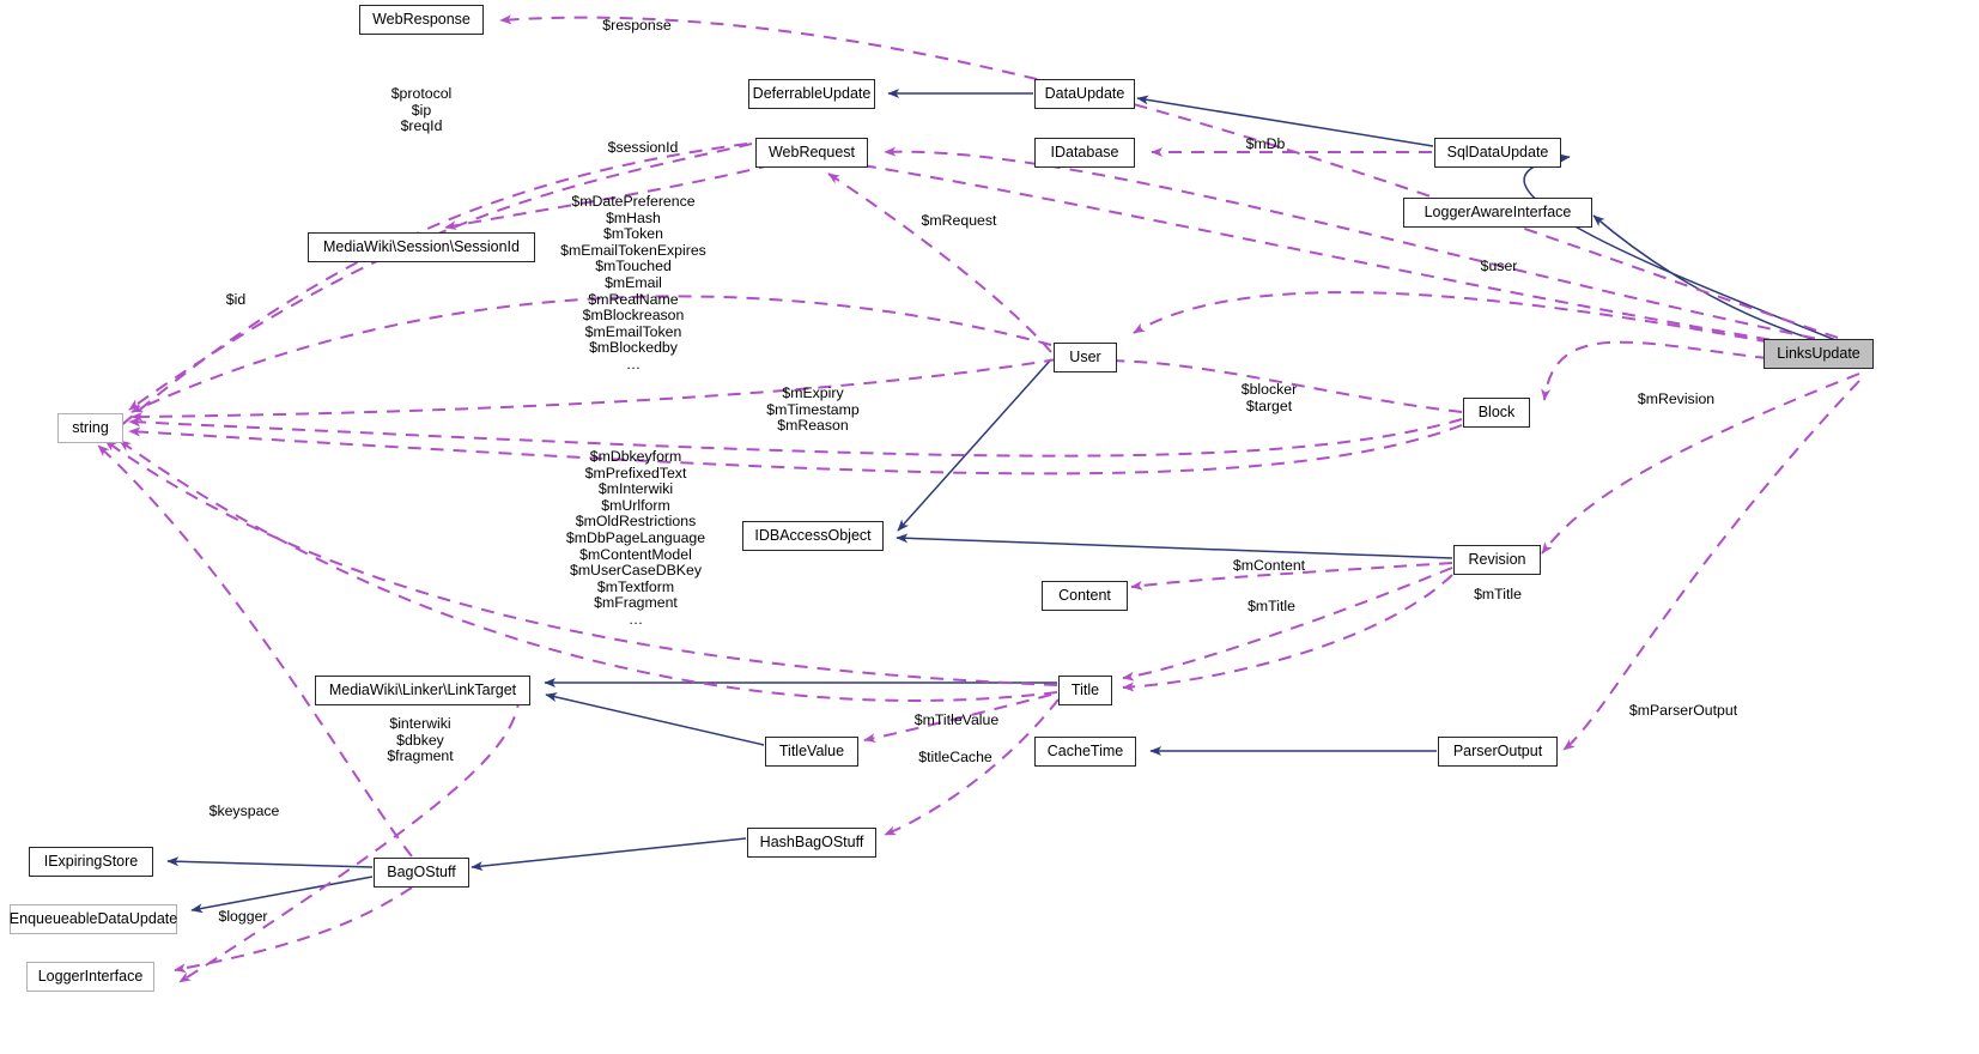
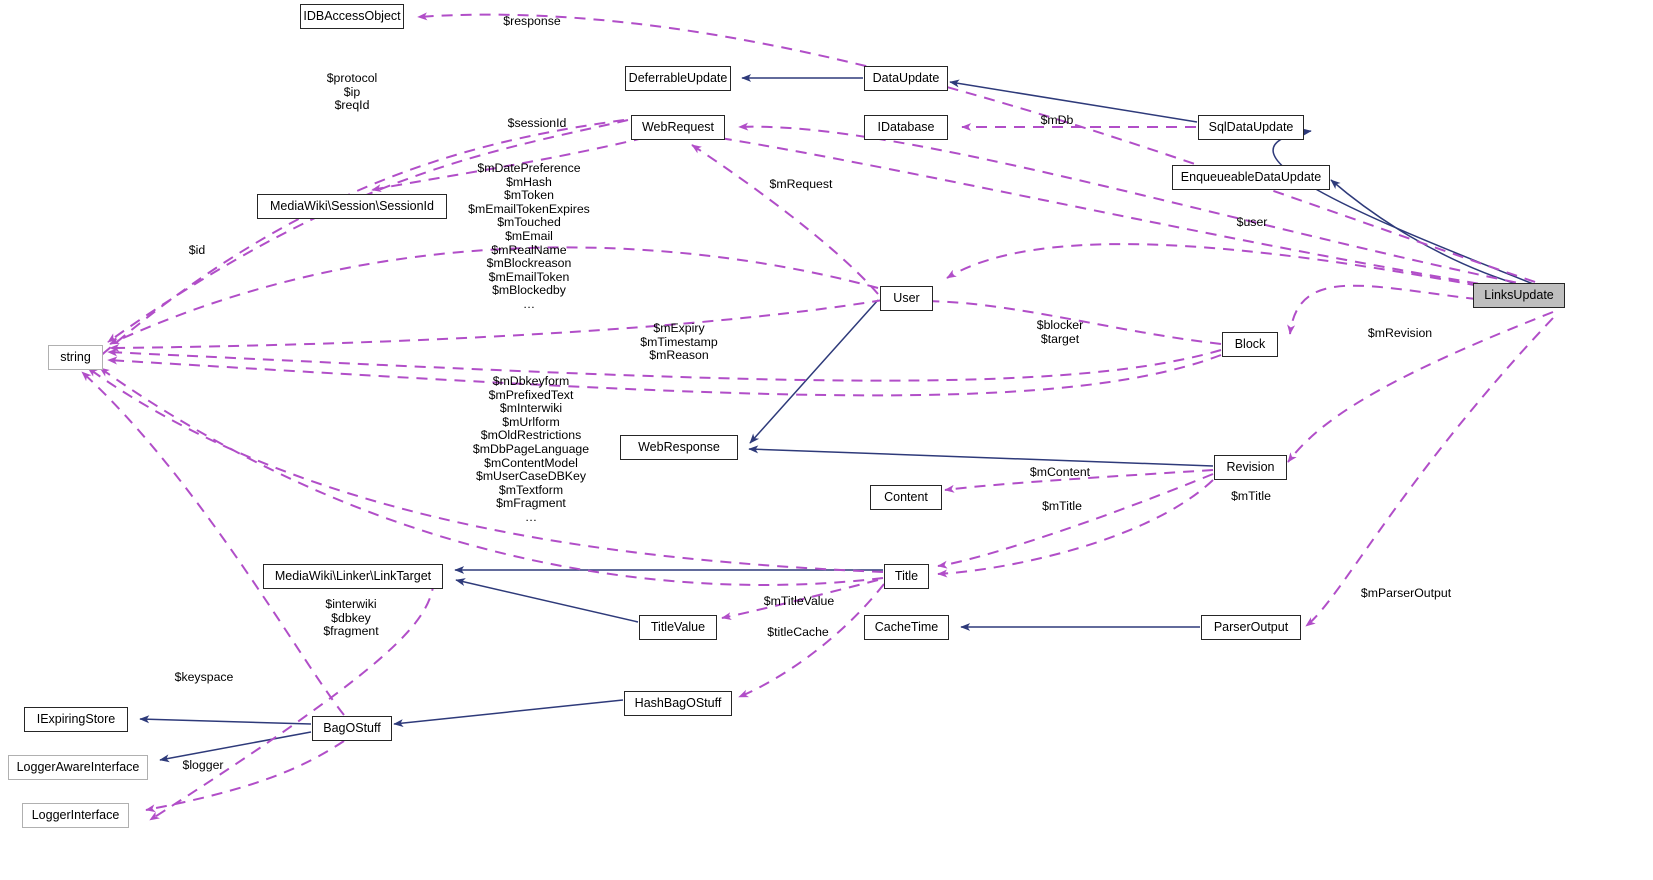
- WebResponse
+ IDBAccessObject
  DeferrableUpdate
  DataUpdate
  WebRequest
  IDatabase
  SqlDataUpdate
  MediaWiki\Session\SessionId
- LoggerAwareInterface
+ EnqueueableDataUpdate
  User
  LinksUpdate
  string
  Block
- IDBAccessObject
+ WebResponse
  Revision
  Content
  MediaWiki\Linker\LinkTarget
  Title
  TitleValue
  CacheTime
  ParserOutput
  HashBagOStuff
  IExpiringStore
  BagOStuff
- EnqueueableDataUpdate
+ LoggerAwareInterface
  LoggerInterface
  $response
  $protocol
  $ip
  $reqId
  $sessionId
  $mRequest
  $mDb
  $mDatePreference
  $mHash
  $mToken
  $mEmailTokenExpires
  $mTouched
  $mEmail
  $mRealName
  $mBlockreason
  $mEmailToken
  $mBlockedby
  …
  $id
  $user
  $blocker
  $target
  $mExpiry
  $mTimestamp
  $mReason
  $mRevision
  $mDbkeyform
  $mPrefixedText
  $mInterwiki
  $mUrlform
  $mOldRestrictions
  $mDbPageLanguage
  $mContentModel
  $mUserCaseDBKey
  $mTextform
  $mFragment
  …
  $mContent
  $mTitle
  $mTitle
  $interwiki
  $dbkey
  $fragment
  $mTitleValue
  $titleCache
  $mParserOutput
  $keyspace
  $logger
